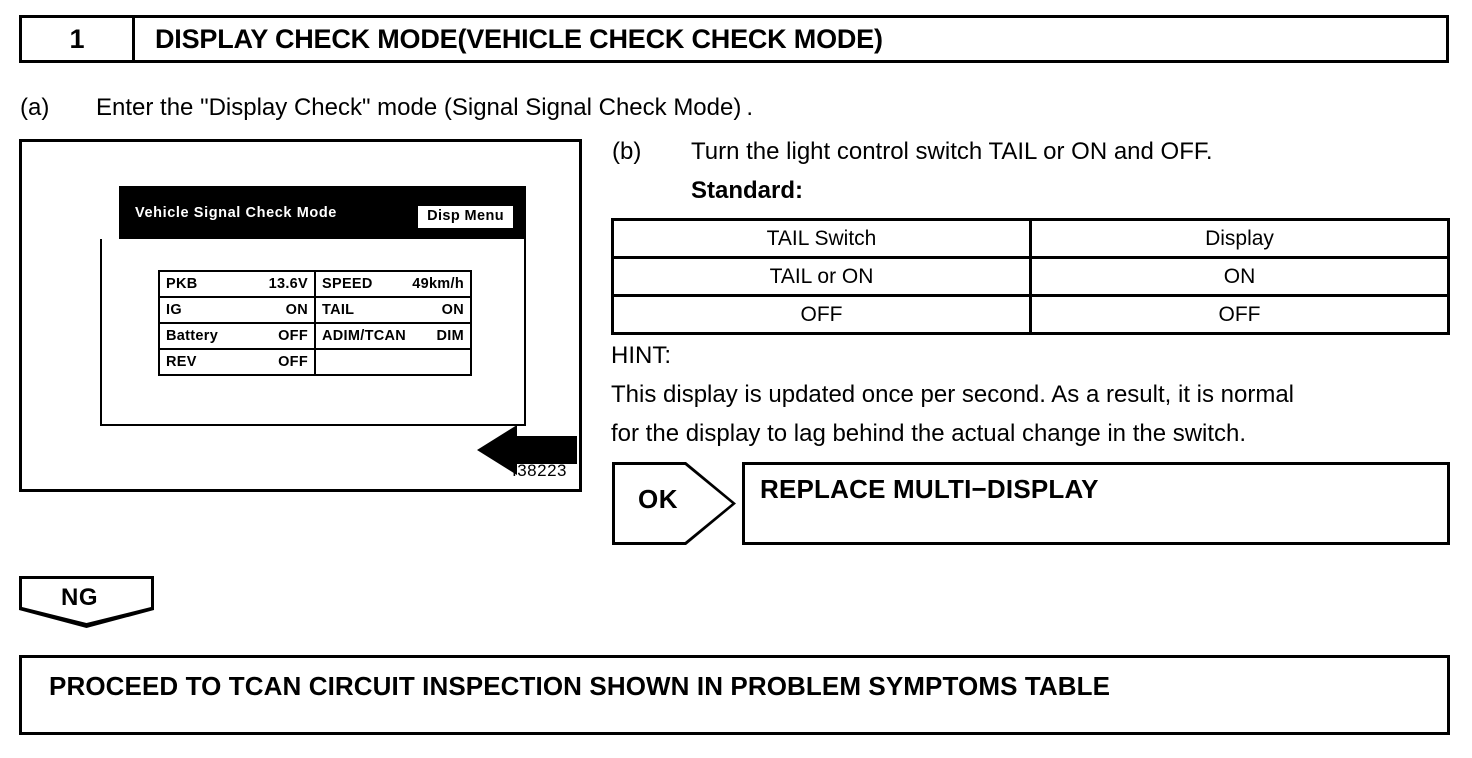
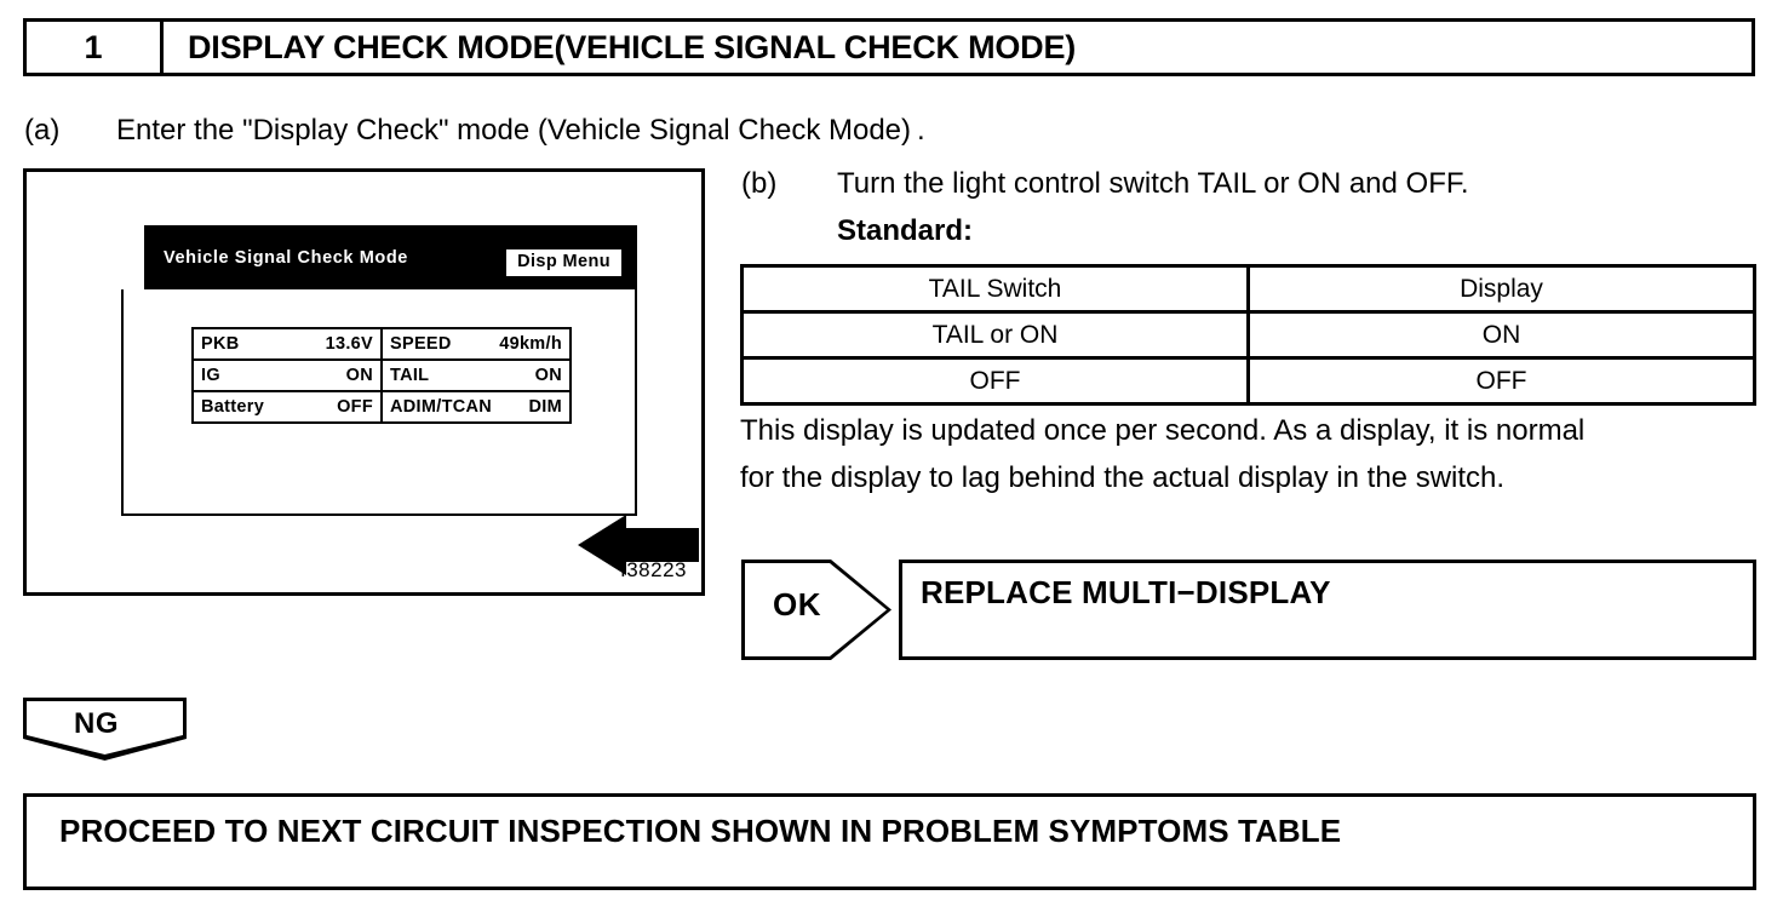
  1
- DISPLAY CHECK MODE(VEHICLE CHECK CHECK MODE)
+ DISPLAY CHECK MODE(VEHICLE SIGNAL CHECK MODE)
  (a)
- Enter the "Display Check" mode (Signal Signal Check Mode)
+ Enter the "Display Check" mode (Vehicle Signal Check Mode)
  .
  Vehicle Signal Check Mode
  Disp Menu
  PKB 13.6V	SPEED 49km/h
  IG ON	TAIL ON
  Battery OFF	ADIM/TCAN DIM
- REV OFF
  I38223
  (b)
  Turn the light control switch TAIL or ON and OFF.
  Standard:
  TAIL Switch	Display
  TAIL or ON	ON
  OFF	OFF
- HINT:
- This display is updated once per second. As a result, it is normal
+ This display is updated once per second. As a display, it is normal
- for the display to lag behind the actual change in the switch.
+ for the display to lag behind the actual display in the switch.
  OK
  REPLACE MULTI−DISPLAY
  NG
- PROCEED TO TCAN CIRCUIT INSPECTION SHOWN IN PROBLEM SYMPTOMS TABLE
+ PROCEED TO NEXT CIRCUIT INSPECTION SHOWN IN PROBLEM SYMPTOMS TABLE
